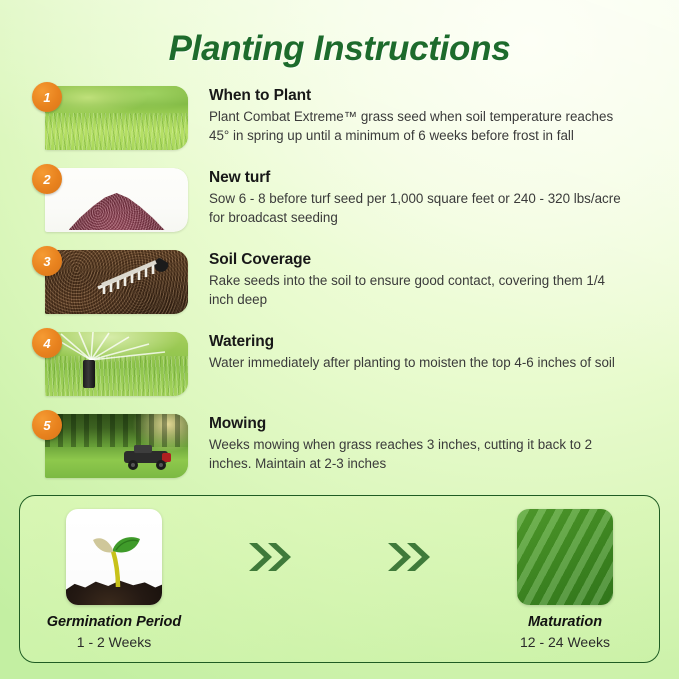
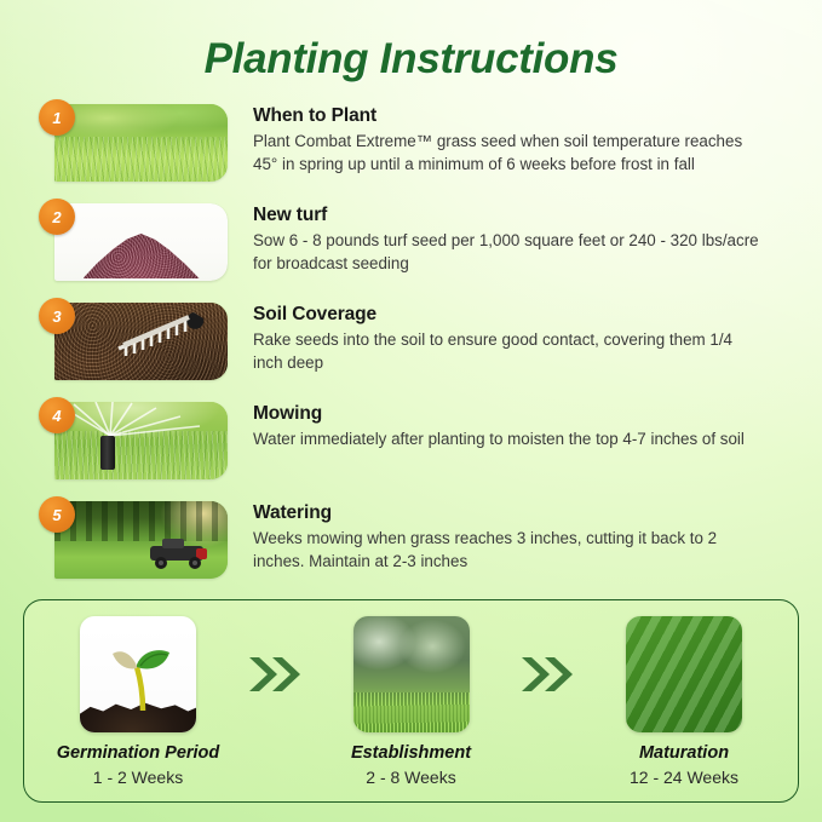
  Planting Instructions
  1
  When to Plant
  Plant Combat Extreme™ grass seed when soil temperature reaches 45° in spring up until a minimum of 6 weeks before frost in fall
  2
  New turf
- Sow 6 - 8 before turf seed per 1,000 square feet or 240 - 320 lbs/acre for broadcast seeding
+ Sow 6 - 8 pounds turf seed per 1,000 square feet or 240 - 320 lbs/acre for broadcast seeding
  3
  Soil Coverage
  Rake seeds into the soil to ensure good contact, covering them 1/4 inch deep
  4
- Watering
+ Mowing
- Water immediately after planting to moisten the top 4-6 inches of soil
+ Water immediately after planting to moisten the top 4-7 inches of soil
  5
- Mowing
+ Watering
  Weeks mowing when grass reaches 3 inches, cutting it back to 2 inches. Maintain at 2-3 inches
  Germination Period
  1 - 2 Weeks
+ Establishment
+ 2 - 8 Weeks
  Maturation
  12 - 24 Weeks
